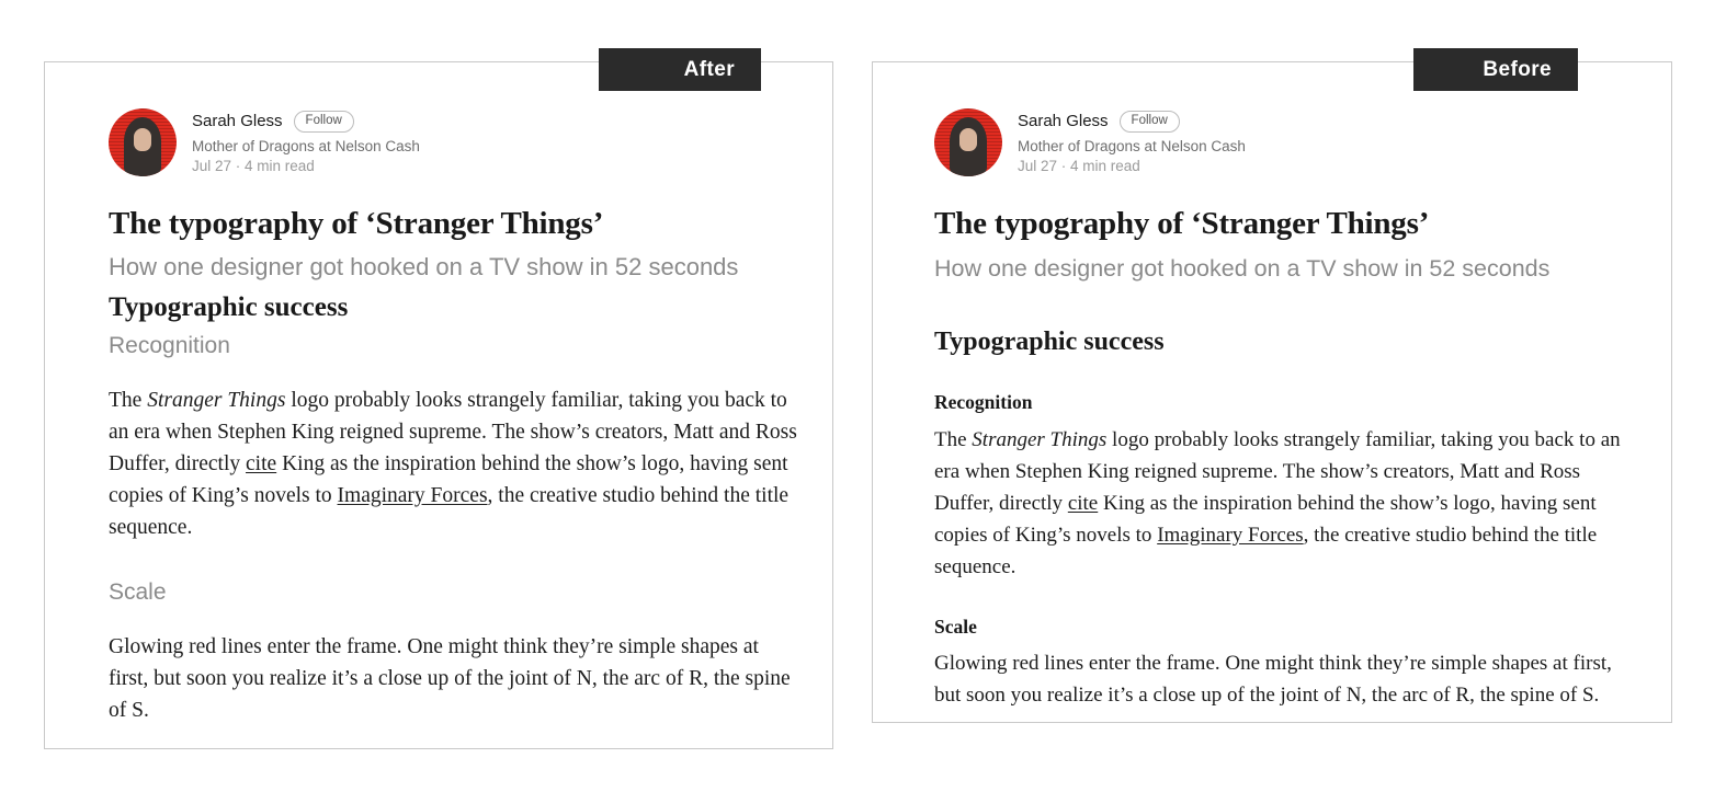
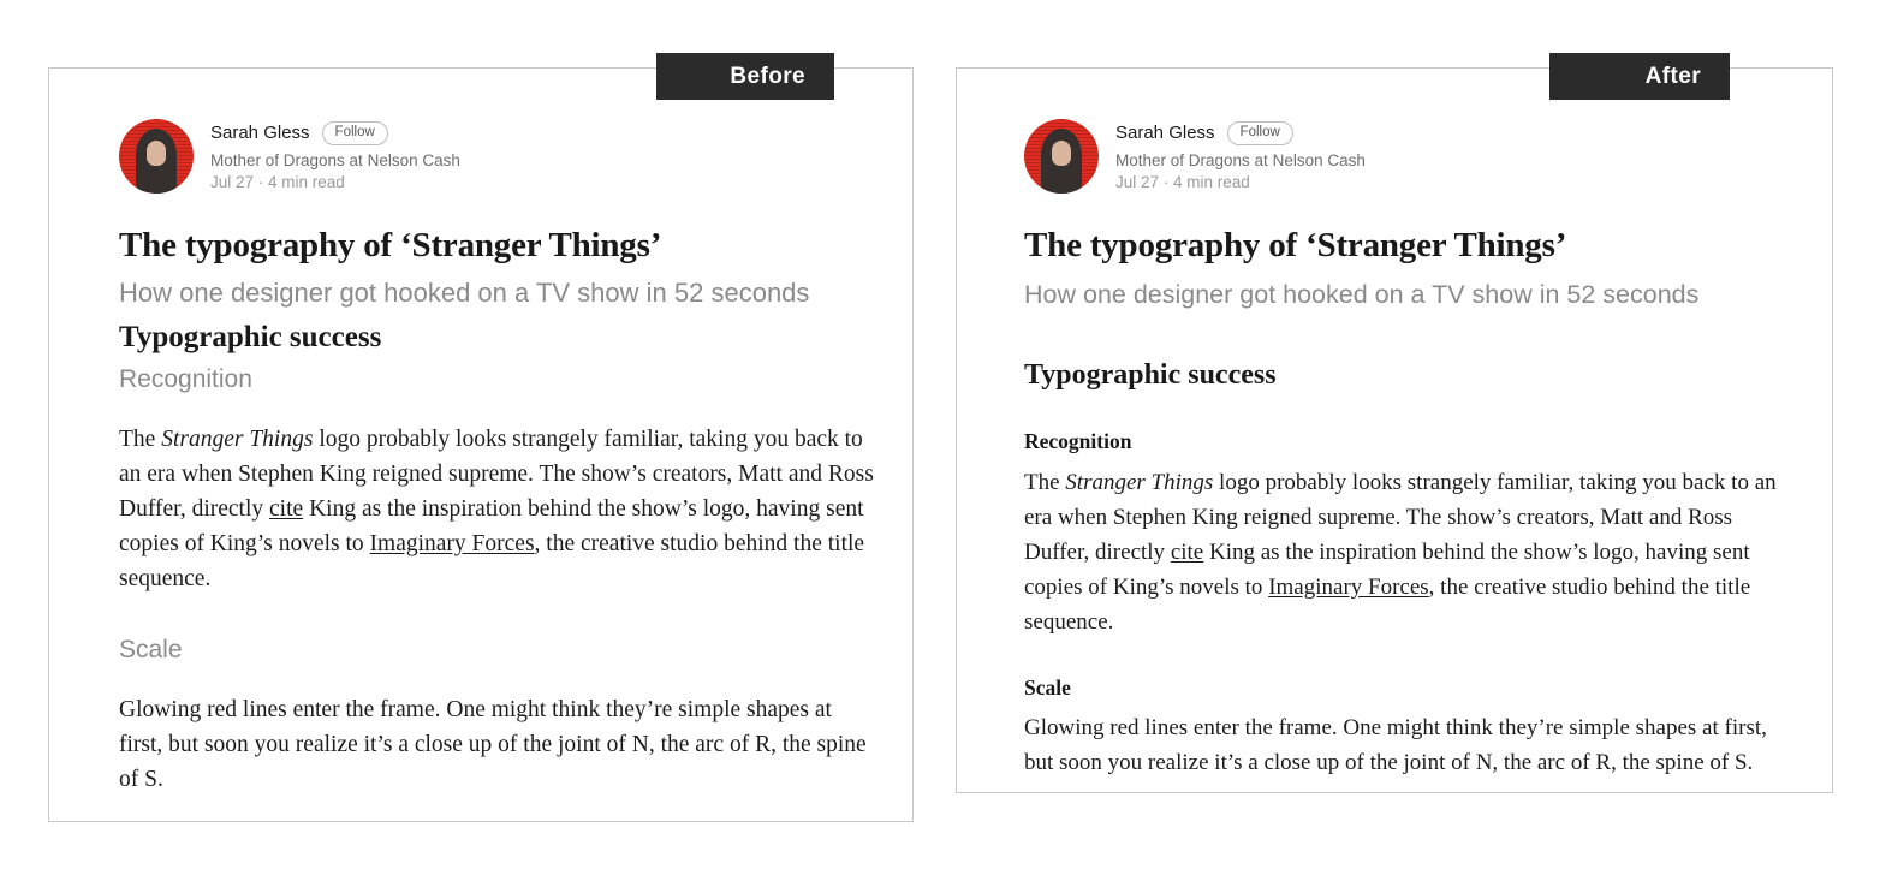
  Sarah Gless
  Follow
  Mother of Dragons at Nelson Cash
  Jul 27 · 4 min read
  The typography of ‘Stranger Things’
  How one designer got hooked on a TV show in 52 seconds
  Typographic success
  Recognition
  The Stranger Things logo probably looks strangely familiar, taking you back to an era when Stephen King reigned supreme. The show’s creators, Matt and Ross Duffer, directly cite King as the inspiration behind the show’s logo, having sent copies of King’s novels to Imaginary Forces, the creative studio behind the title sequence.
  Scale
  Glowing red lines enter the frame. One might think they’re simple shapes at first, but soon you realize it’s a close up of the joint of N, the arc of R, the spine of S.
- After
+ Before
  Sarah Gless
  Follow
  Mother of Dragons at Nelson Cash
  Jul 27 · 4 min read
  The typography of ‘Stranger Things’
  How one designer got hooked on a TV show in 52 seconds
  Typographic success
  Recognition
  The Stranger Things logo probably looks strangely familiar, taking you back to an era when Stephen King reigned supreme. The show’s creators, Matt and Ross Duffer, directly cite King as the inspiration behind the show’s logo, having sent copies of King’s novels to Imaginary Forces, the creative studio behind the title sequence.
  Scale
  Glowing red lines enter the frame. One might think they’re simple shapes at first, but soon you realize it’s a close up of the joint of N, the arc of R, the spine of S.
- Before
+ After
